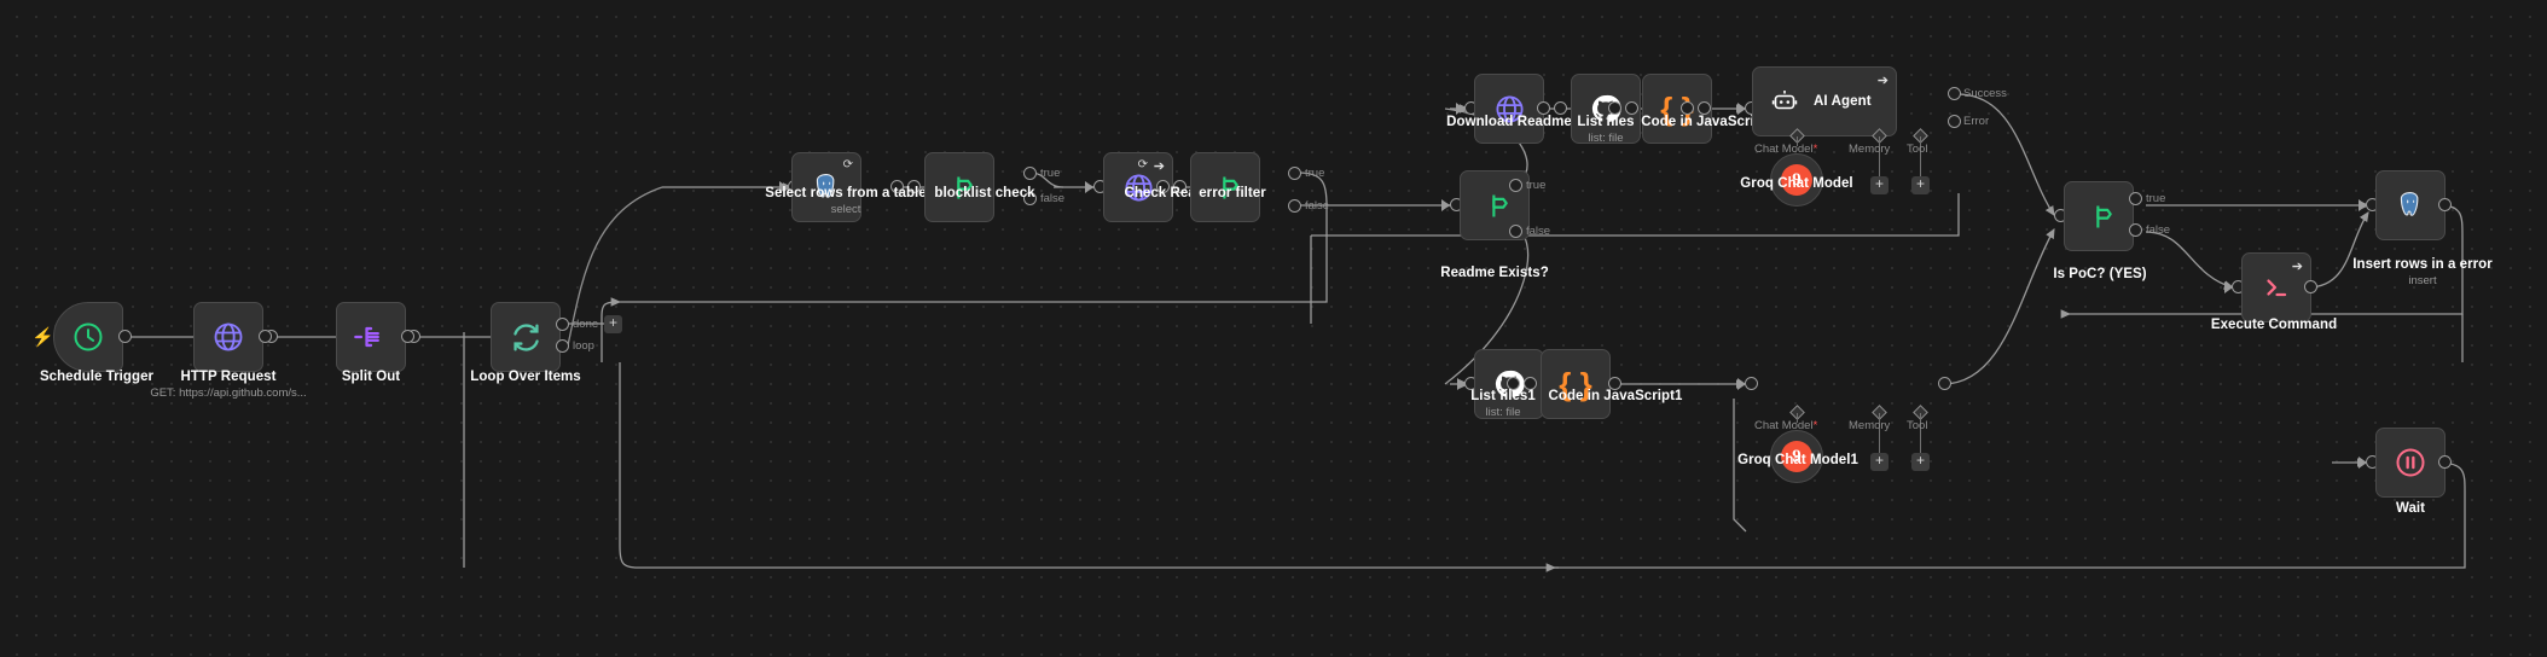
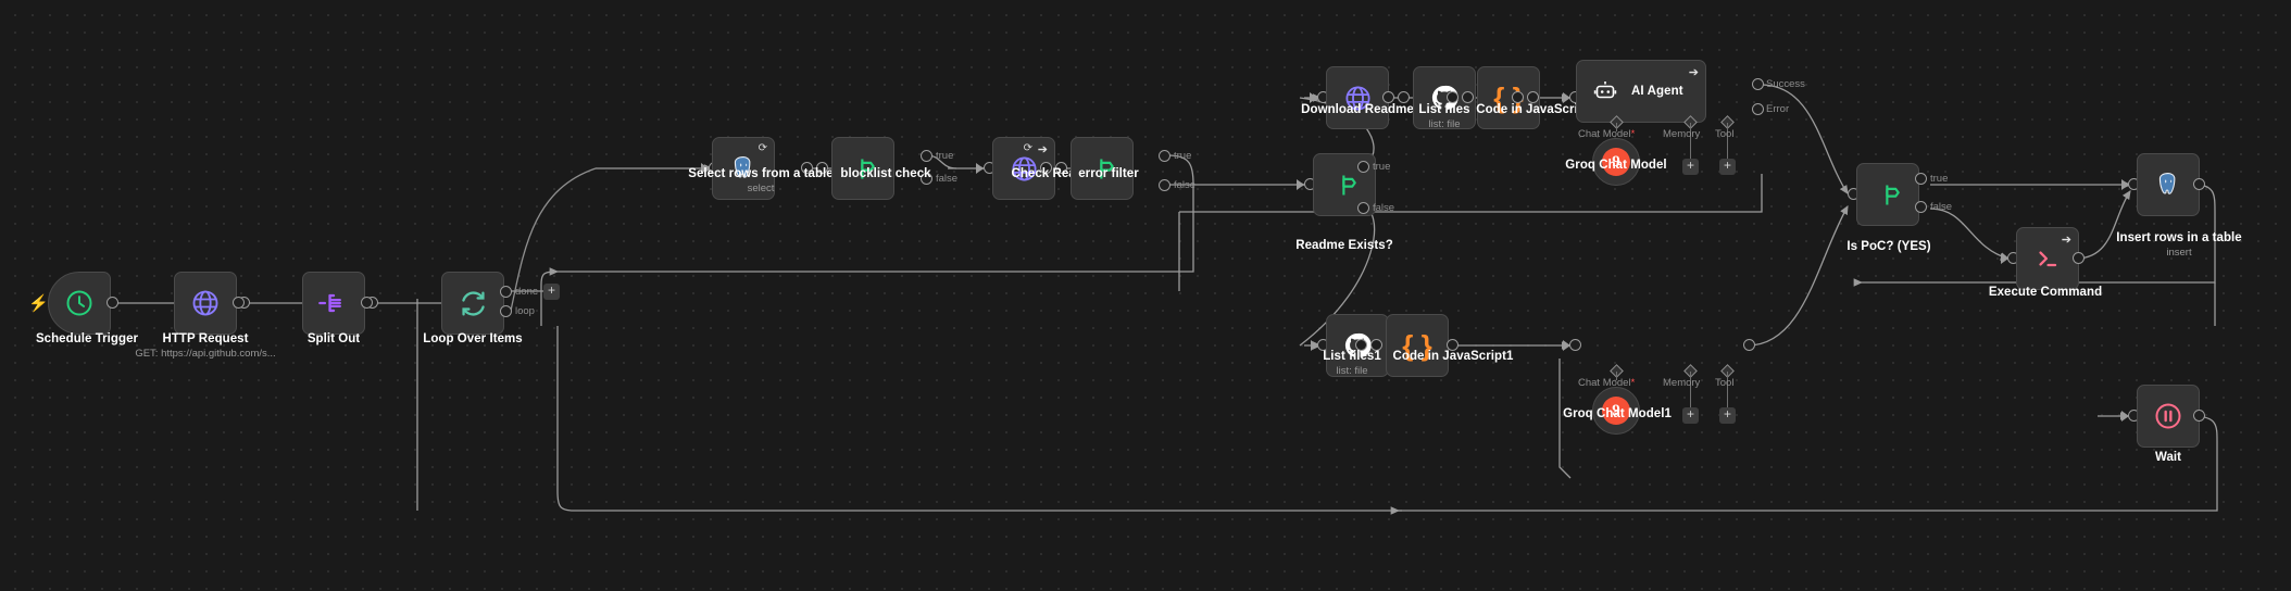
  ⚡
  Schedule Trigger
  HTTP Request
  GET: https://api.github.com/s...
  Split Out
  done
  loop
  +
  Loop Over Items
  ⟳
  Select rows from a table
  select
  true
  false
  blocklist check
  ⟳
  ➔
  true
  false
  error filter
  true
  false
  Readme Exists?
  Download Readme
  List files
  list: file
  Code in JavaScr
  ➔
  AI Agent
  Success
  Error
  Chat Model*
  Memory
  +
  Tool
  +
  9
  Groq Chat Model
  List files1
  list: file
  { }
  Code in JavaScript1
  Chat Model*
  Memory
  +
  Tool
  +
  9
  Groq Chat Model1
  true
  false
  Is PoC? (YES)
  ➔
  Execute Command
- Insert rows in a error
+ Insert rows in a table
  insert
  Wait
